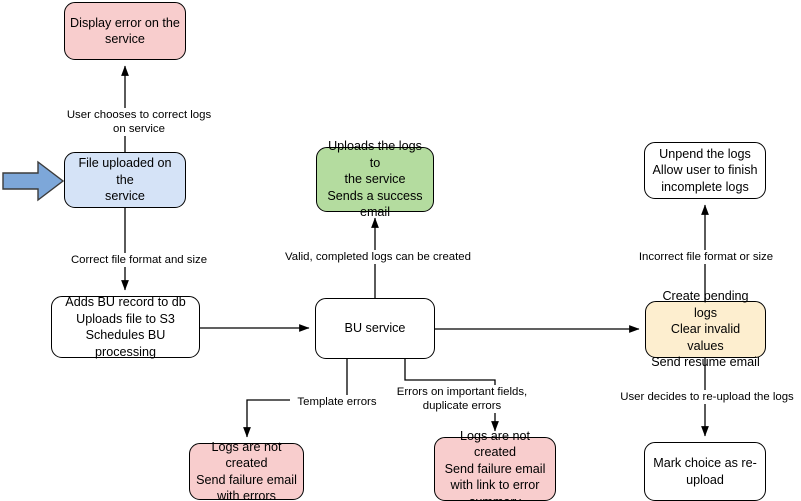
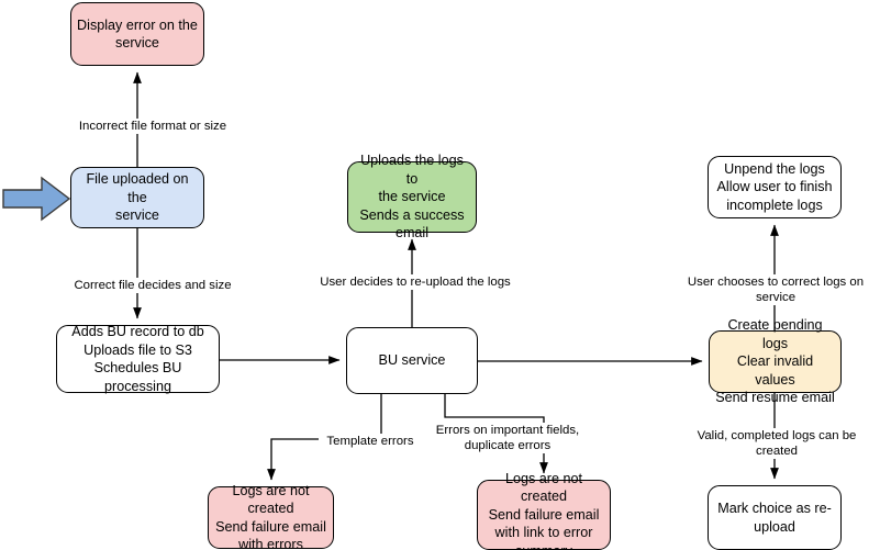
  Display error on the
  service
  File uploaded on the
  service
  Adds BU record to db
  Uploads file to S3
  Schedules BU processing
  Uploads the logs to
  the service
  Sends a success
  email
  BU service
  Unpend the logs
  Allow user to finish
  incomplete logs
  Create pending logs
  Clear invalid values
  Send resume email
  Logs are not created
  Send failure email
  with errors
  Logs are not created
  Send failure email
  with link to error
  Mark choice as re-
  upload
- User chooses to correct logs on service
+ Incorrect file format or size
- Correct file format and size
+ Correct file decides and size
- Valid, completed logs can be created
+ User decides to re-upload the logs
- Incorrect file format or size
+ User chooses to correct logs on service
  Template errors
  Errors on important fields,
  duplicate errors
- User decides to re-upload the logs
+ Valid, completed logs can be created
